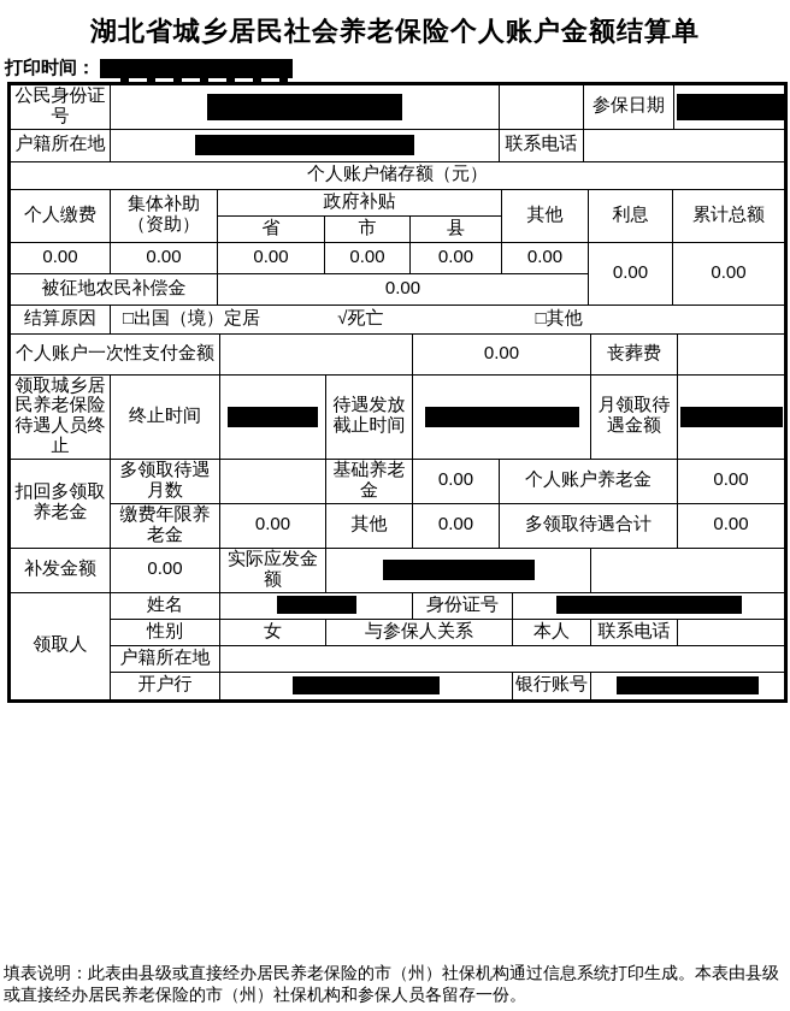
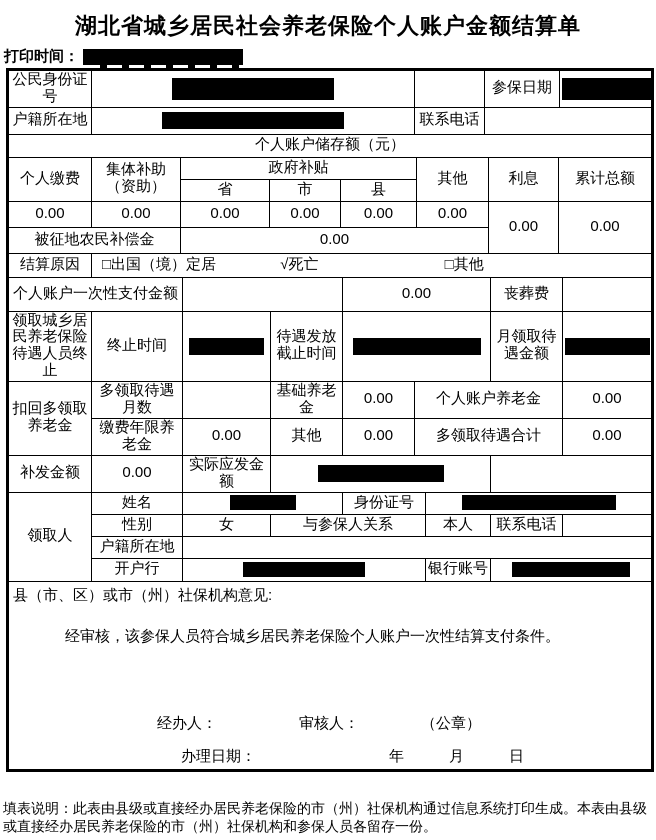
  湖北省城乡居民社会养老保险个人账户金额结算单
  打印时间：
  公民身份证号			参保日期
  户籍所在地		联系电话
  个人账户储存额（元）
  个人缴费	集体补助（资助）	政府补贴	其他	利息	累计总额
  省	市	县
  0.00	0.00	0.00	0.00	0.00	0.00	0.00	0.00
  被征地农民补偿金	0.00
  结算原因	□出国（境）定居 √死亡 □其他
  个人账户一次性支付金额		0.00	丧葬费
  领取城乡居民养老保险待遇人员终止	终止时间		待遇发放截止时间		月领取待遇金额
  扣回多领取养老金	多领取待遇月数		基础养老金	0.00	个人账户养老金	0.00
  缴费年限养老金	0.00	其他	0.00	多领取待遇合计	0.00
  补发金额	0.00	实际应发金额
  领取人	姓名		身份证号
  性别	女	与参保人关系	本人	联系电话
  户籍所在地
  开户行		银行账号
+ 县（市、区）或市（州）社保机构意见: 经审核，该参保人员符合城乡居民养老保险个人账户一次性结算支付条件。 经办人： 审核人： （公章） 办理日期： 年 月 日
  填表说明：此表由县级或直接经办居民养老保险的市（州）社保机构通过信息系统打印生成。本表由县级或直接经办居民养老保险的市（州）社保机构和参保人员各留存一份。
